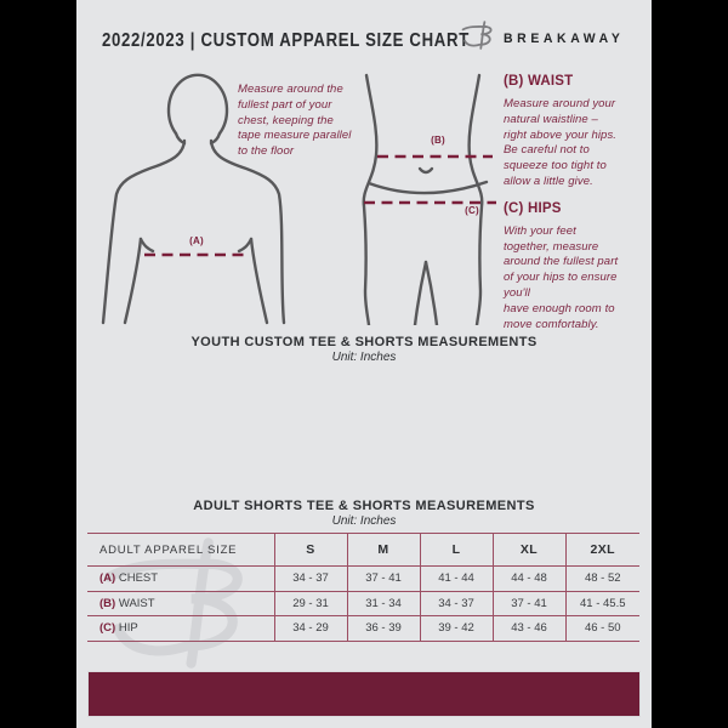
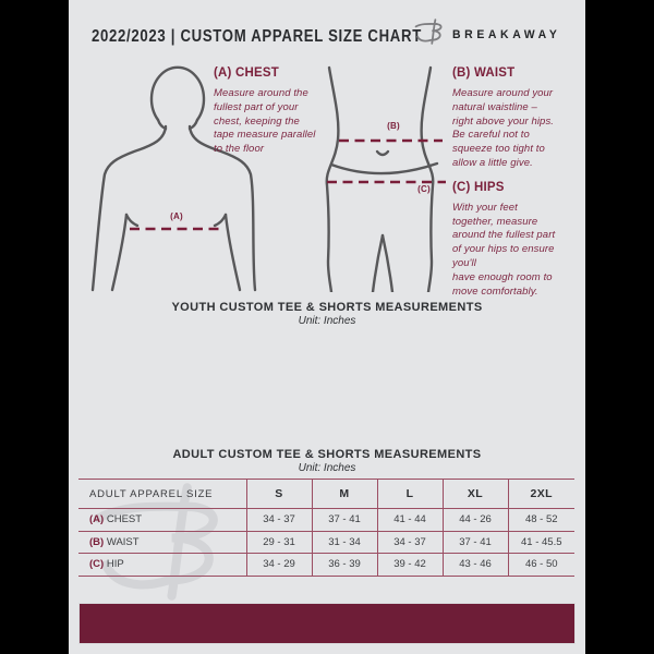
  2022/2023 | CUSTOM APPAREL SIZE CHAR
  BREAKAWAY
  (A)
  (B)
  (C)
+ (A) CHEST
  Measure around the
  fullest part of your
  chest, keeping the
  tape measure parallel
  to the floor
  (B) WAIST
  Measure around your
  natural waistline –
  right above your hips.
  Be careful not to
  squeeze too tight to
  allow a little give.
  (C) HIPS
  With your feet
  together, measure
  around the fullest part
  of your hips to ensure
  you'll
  have enough room to
  move comfortably.
  YOUTH CUSTOM TEE & SHORTS MEASUREMENTS
  Unit: Inches
- ADULT SHORTS TEE & SHORTS MEASUREMENTS
+ ADULT CUSTOM TEE & SHORTS MEASUREMENTS
  Unit: Inches
  ADULT APPAREL SIZE	S	M	L	XL	2XL
- (A) CHEST	34 - 37	37 - 41	41 - 44	44 - 48	48 - 52
+ (A) CHEST	34 - 37	37 - 41	41 - 44	44 - 26	48 - 52
  (B) WAIST	29 - 31	31 - 34	34 - 37	37 - 41	41 - 45.5
  (C) HIP	34 - 29	36 - 39	39 - 42	43 - 46	46 - 50
